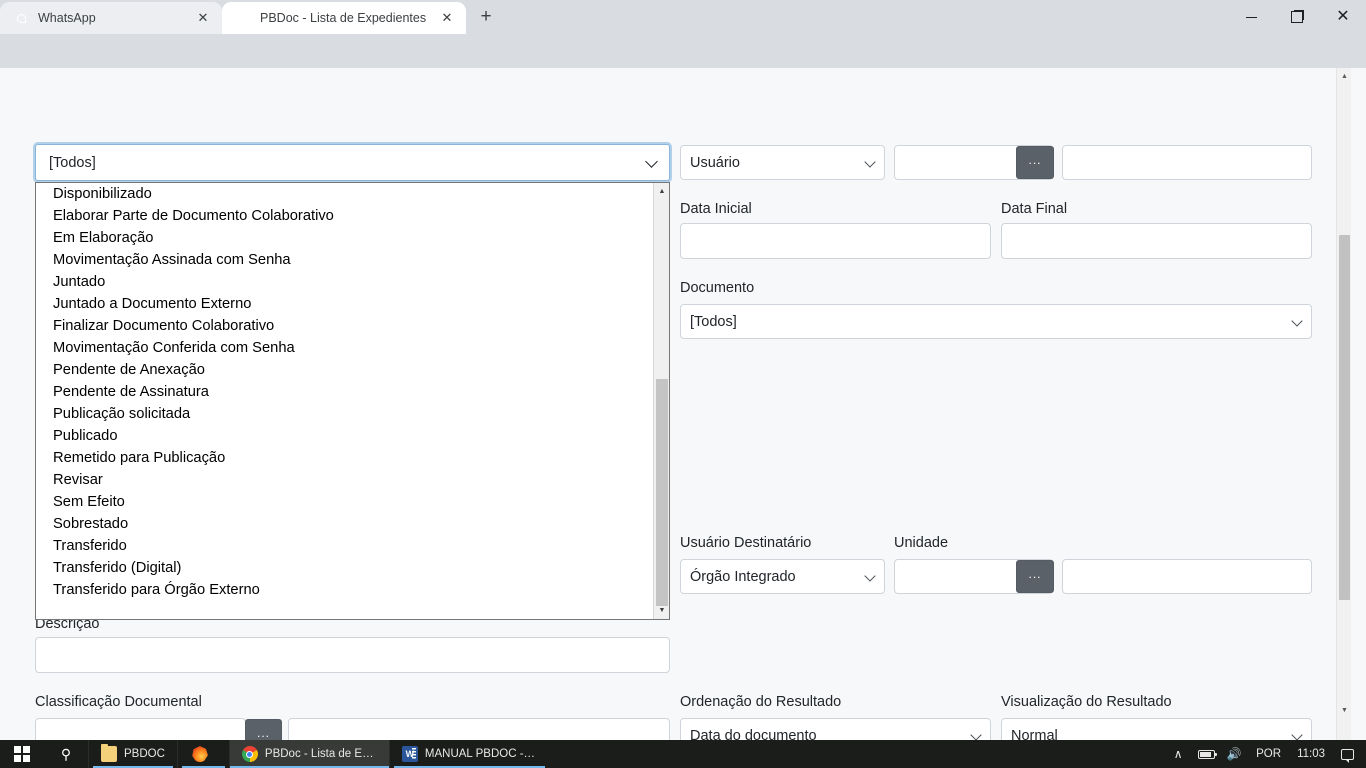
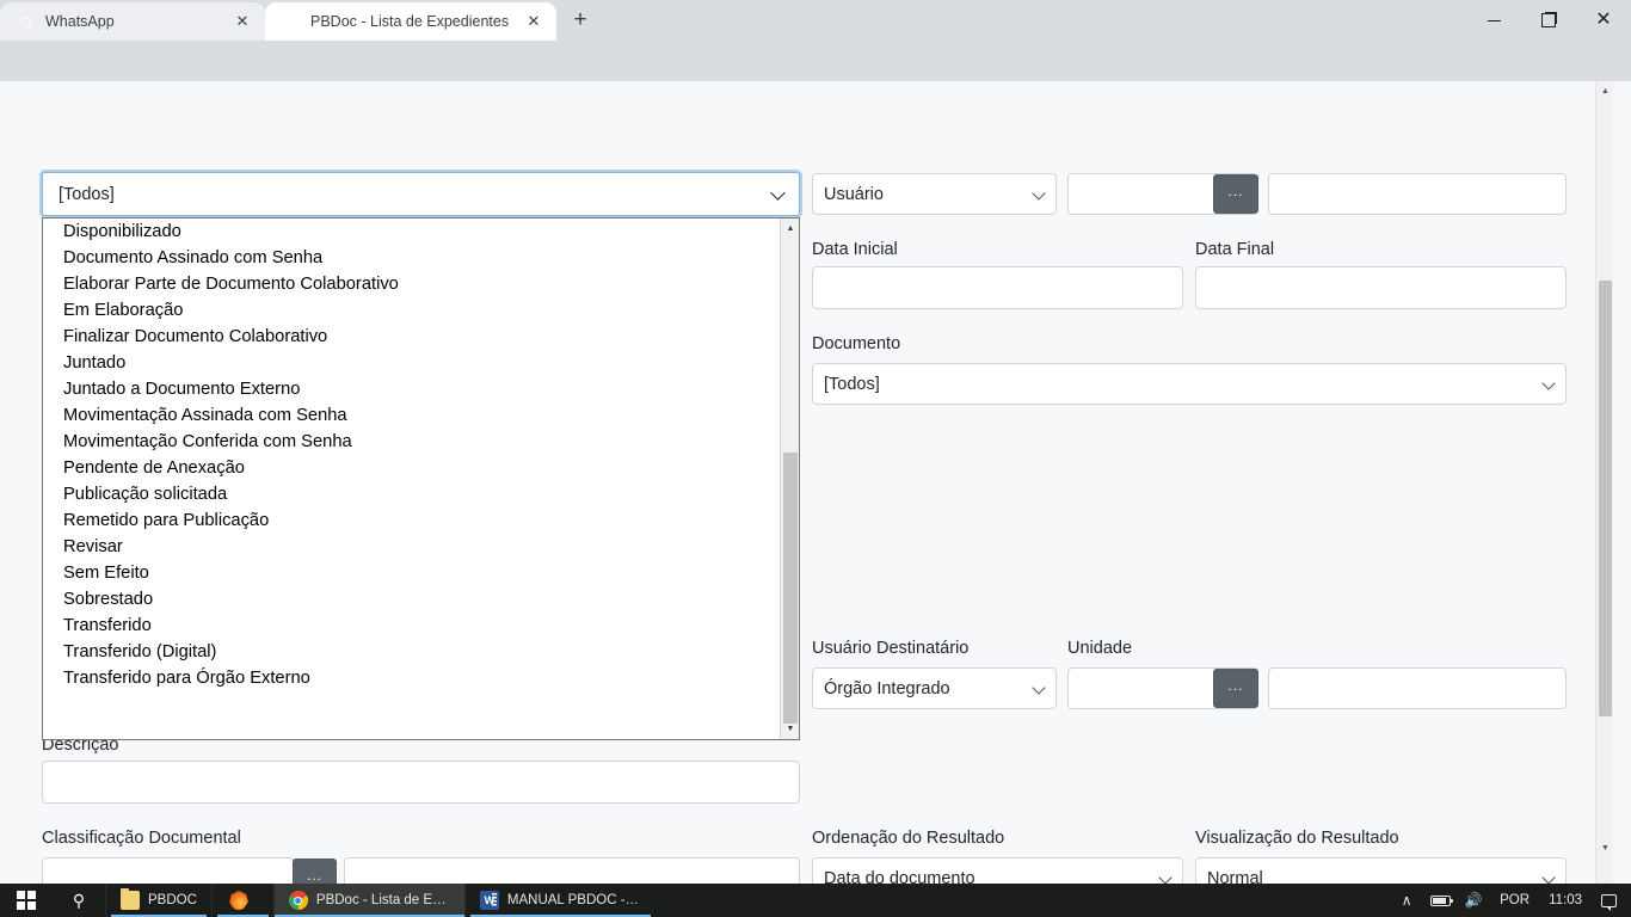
  WhatsApp
  ✕
  PBDoc - Lista de Expedientes
  ✕
  +
  ✕
  Usuário
  ...
  Data Inicial
  Data Final
  Documento
  [Todos]
  Usuário Destinatário
  Órgão Integrado
  Unidade
  ...
  Descrição
  Classificação Documental
  ...
  Ordenação do Resultado
  Data do documento
  Visualização do Resultado
  Normal
  [Todos]
  Disponibilizado
+ Documento Assinado com Senha
  Elaborar Parte de Documento Colaborativo
  Em Elaboração
- Movimentação Assinada com Senha
+ Finalizar Documento Colaborativo
  Juntado
  Juntado a Documento Externo
- Finalizar Documento Colaborativo
+ Movimentação Assinada com Senha
  Movimentação Conferida com Senha
  Pendente de Anexação
- Pendente de Assinatura
  Publicação solicitada
- Publicado
  Remetido para Publicação
  Revisar
  Sem Efeito
  Sobrestado
  Transferido
  Transferido (Digital)
  Transferido para Órgão Externo
  ⚲
  PBDOC
  PBDoc - Lista de Exp
  W
  MANUAL PBDOC - U.
  ∧
  🔊
  POR
  11:03
